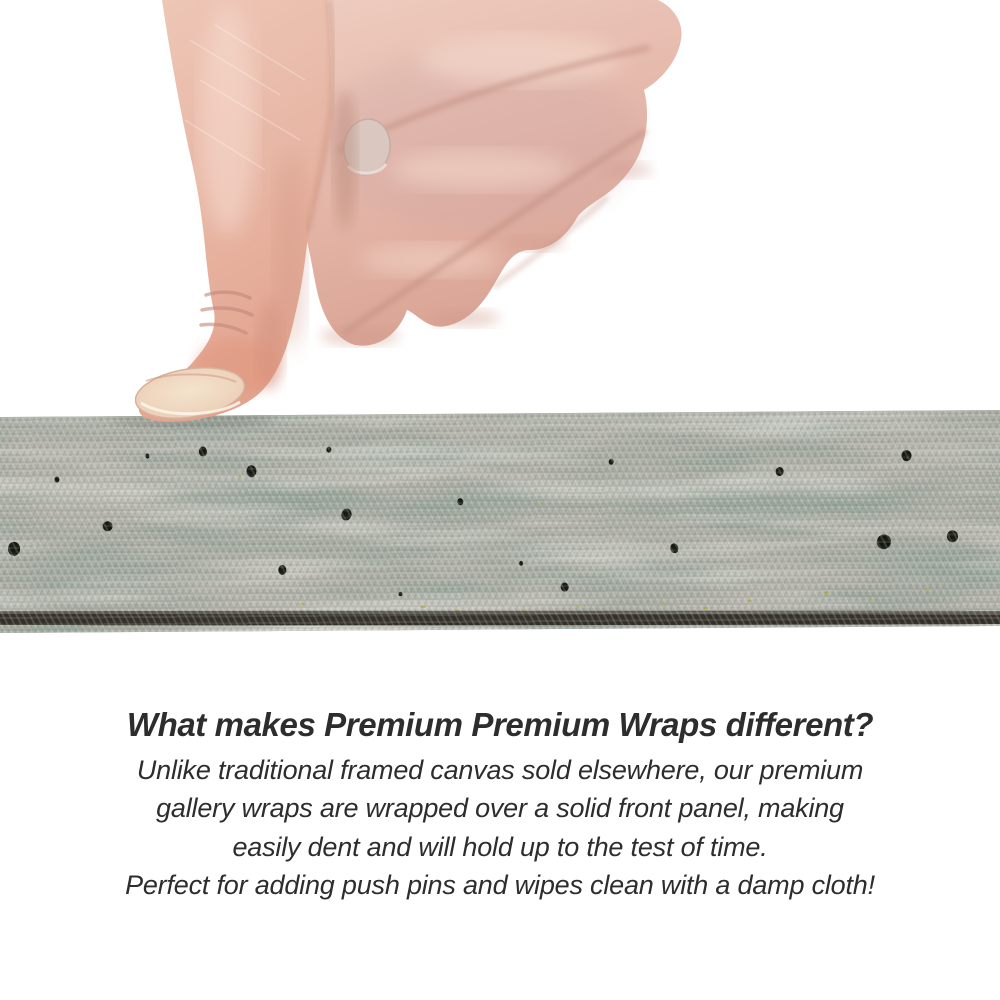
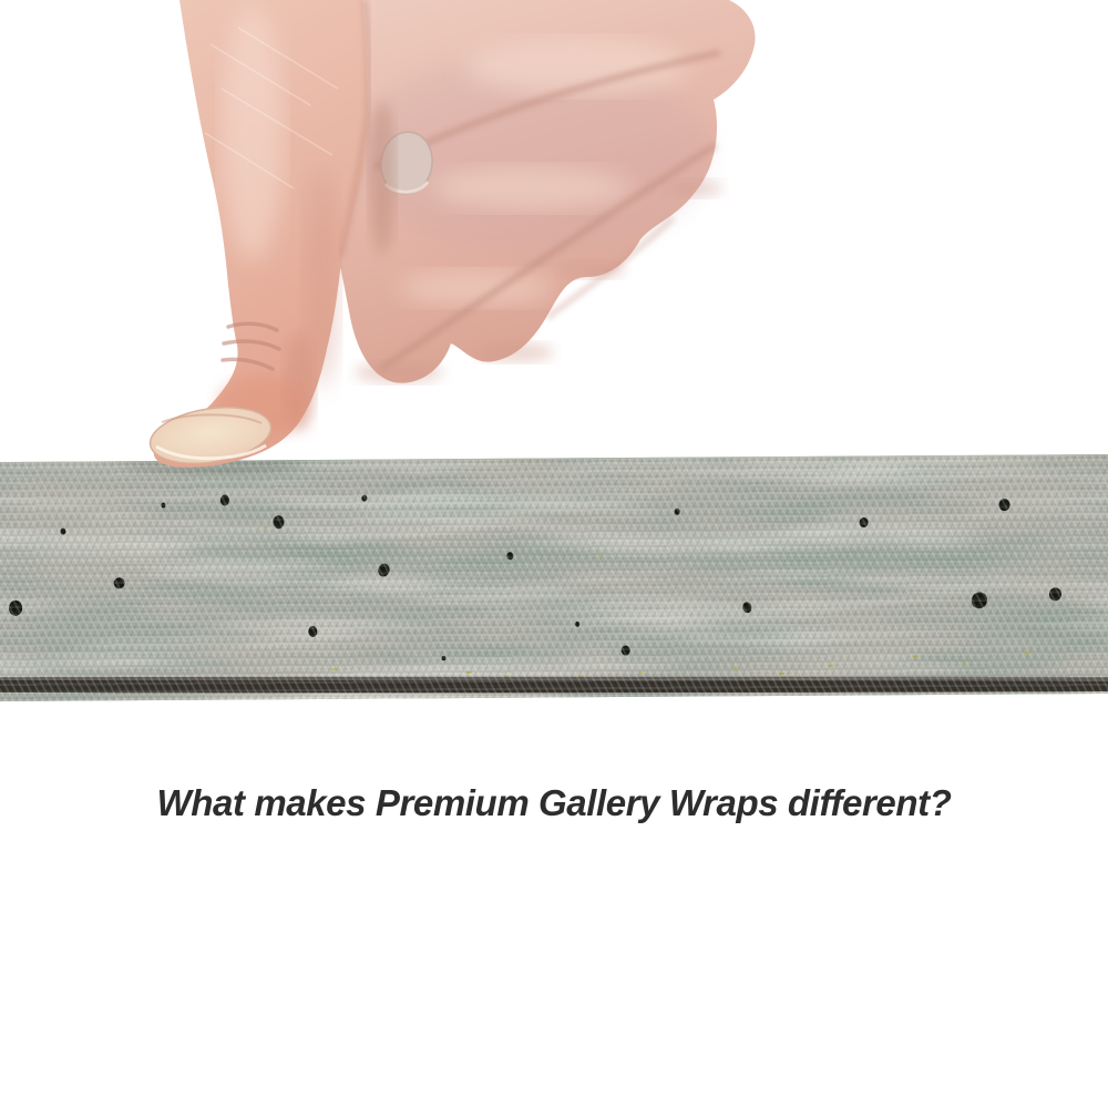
- What makes Premium Premium Wraps different?
+ What makes Premium Gallery Wraps different?
- Unlike traditional framed canvas sold elsewhere, our premium
- gallery wraps are wrapped over a solid front panel, making
- easily dent and will hold up to the test of time.
- Perfect for adding push pins and wipes clean with a damp cloth!
